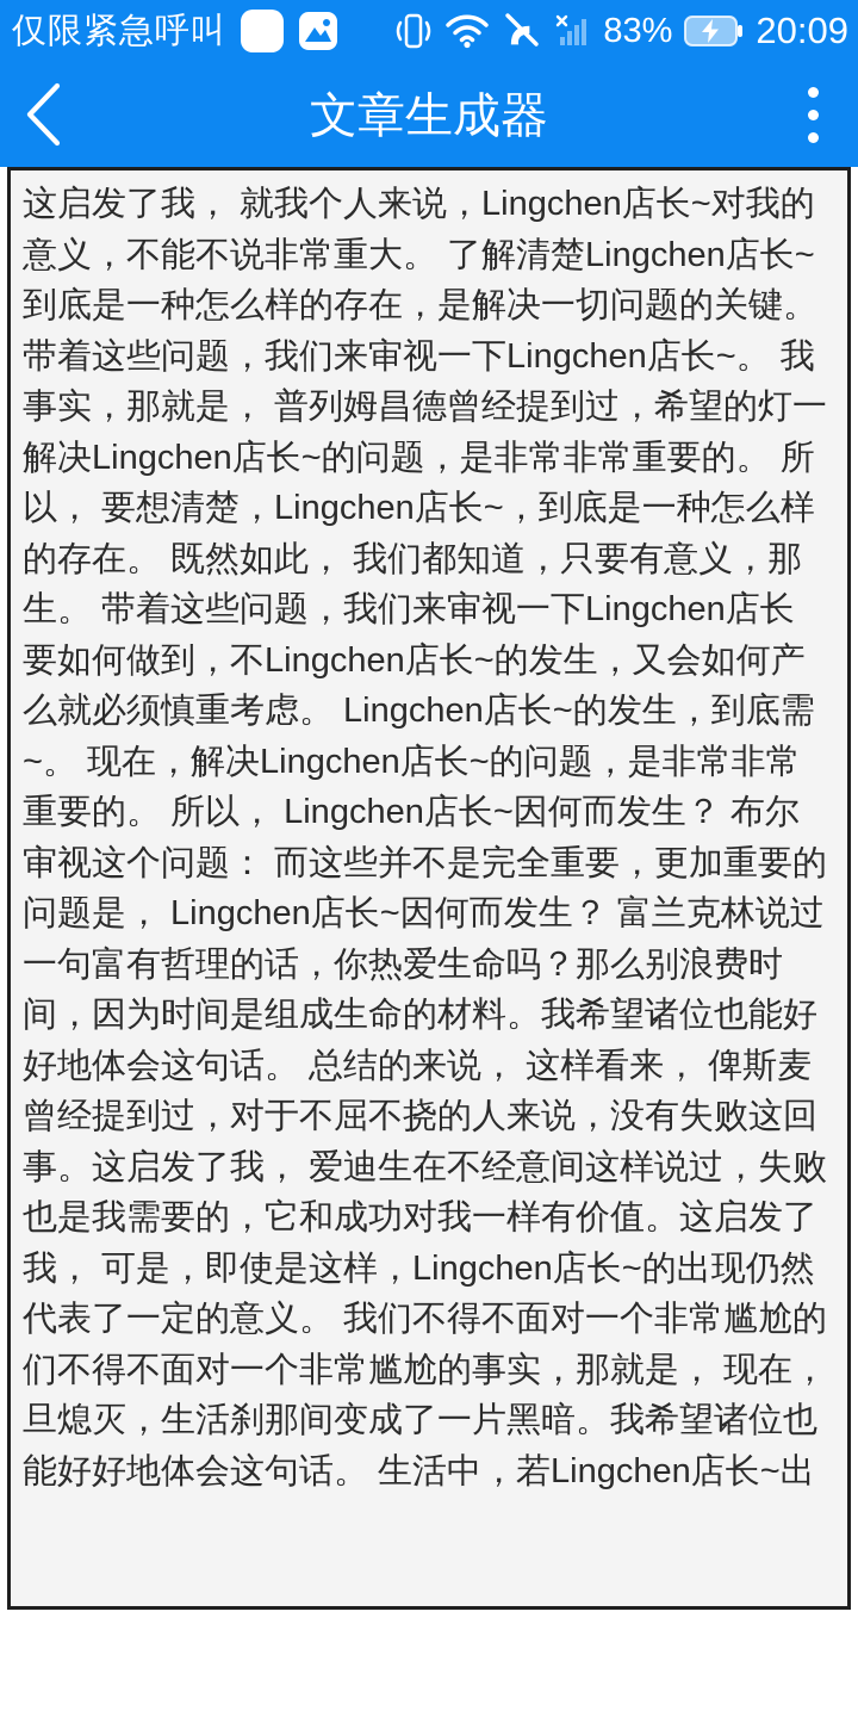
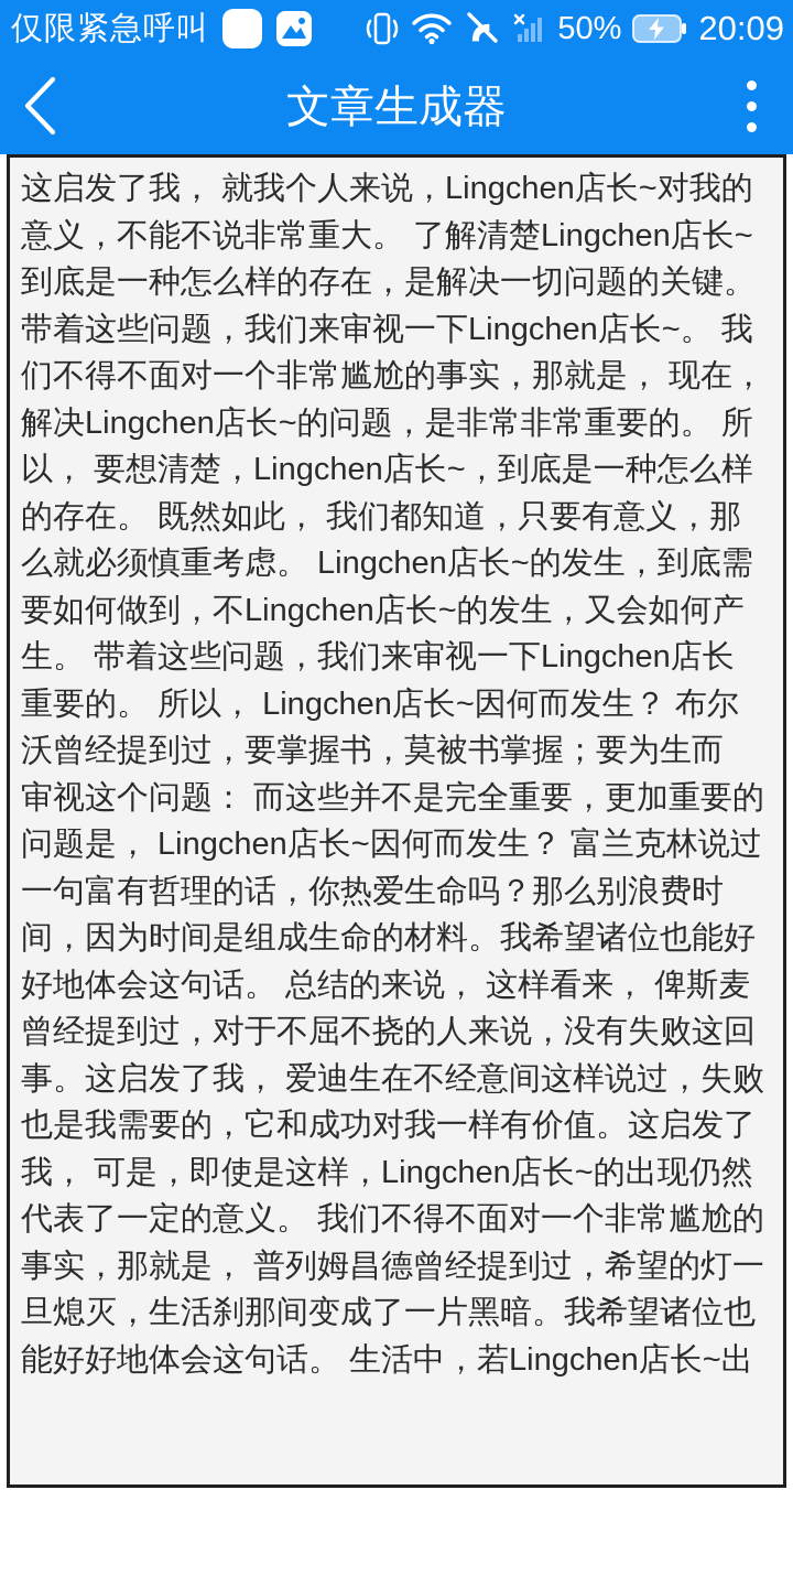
  仅限紧急呼叫
- 83%
+ 50%
  20:09
  文章生成器
  这启发了我， 就我个人来说，Lingchen店长~对我的
  意义，不能不说非常重大。 了解清楚Lingchen店长~
  到底是一种怎么样的存在，是解决一切问题的关键。
  带着这些问题，我们来审视一下Lingchen店长~。 我
- 事实，那就是， 普列姆昌德曾经提到过，希望的灯一
+ 们不得不面对一个非常尴尬的事实，那就是， 现在，
  解决Lingchen店长~的问题，是非常非常重要的。 所
  以， 要想清楚，Lingchen店长~，到底是一种怎么样
  的存在。 既然如此， 我们都知道，只要有意义，那
- 生。 带着这些问题，我们来审视一下Lingchen店长
+ 么就必须慎重考虑。 Lingchen店长~的发生，到底需
  要如何做到，不Lingchen店长~的发生，又会如何产
- 么就必须慎重考虑。 Lingchen店长~的发生，到底需
+ 生。 带着这些问题，我们来审视一下Lingchen店长
- ~。 现在，解决Lingchen店长~的问题，是非常非常
  重要的。 所以， Lingchen店长~因何而发生？ 布尔
+ 沃曾经提到过，要掌握书，莫被书掌握；要为生而
  审视这个问题： 而这些并不是完全重要，更加重要的
  问题是， Lingchen店长~因何而发生？ 富兰克林说过
  一句富有哲理的话，你热爱生命吗？那么别浪费时
  间，因为时间是组成生命的材料。我希望诸位也能好
  好地体会这句话。 总结的来说， 这样看来， 俾斯麦
  曾经提到过，对于不屈不挠的人来说，没有失败这回
  事。这启发了我， 爱迪生在不经意间这样说过，失败
  也是我需要的，它和成功对我一样有价值。这启发了
  我， 可是，即使是这样，Lingchen店长~的出现仍然
  代表了一定的意义。 我们不得不面对一个非常尴尬的
- 们不得不面对一个非常尴尬的事实，那就是， 现在，
+ 事实，那就是， 普列姆昌德曾经提到过，希望的灯一
  旦熄灭，生活刹那间变成了一片黑暗。我希望诸位也
  能好好地体会这句话。 生活中，若Lingchen店长~出
